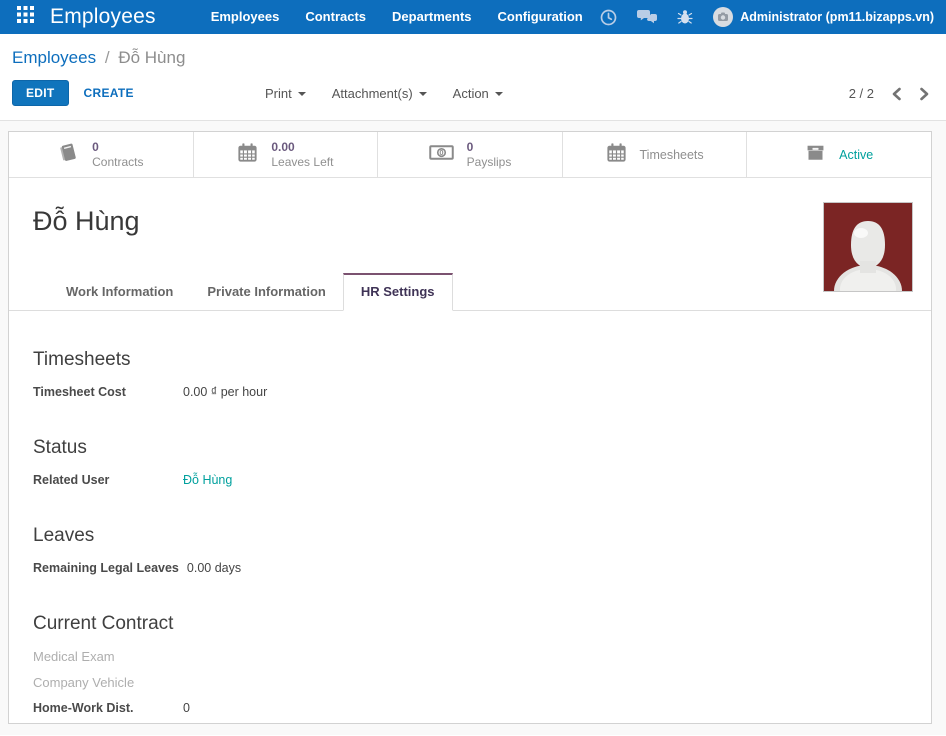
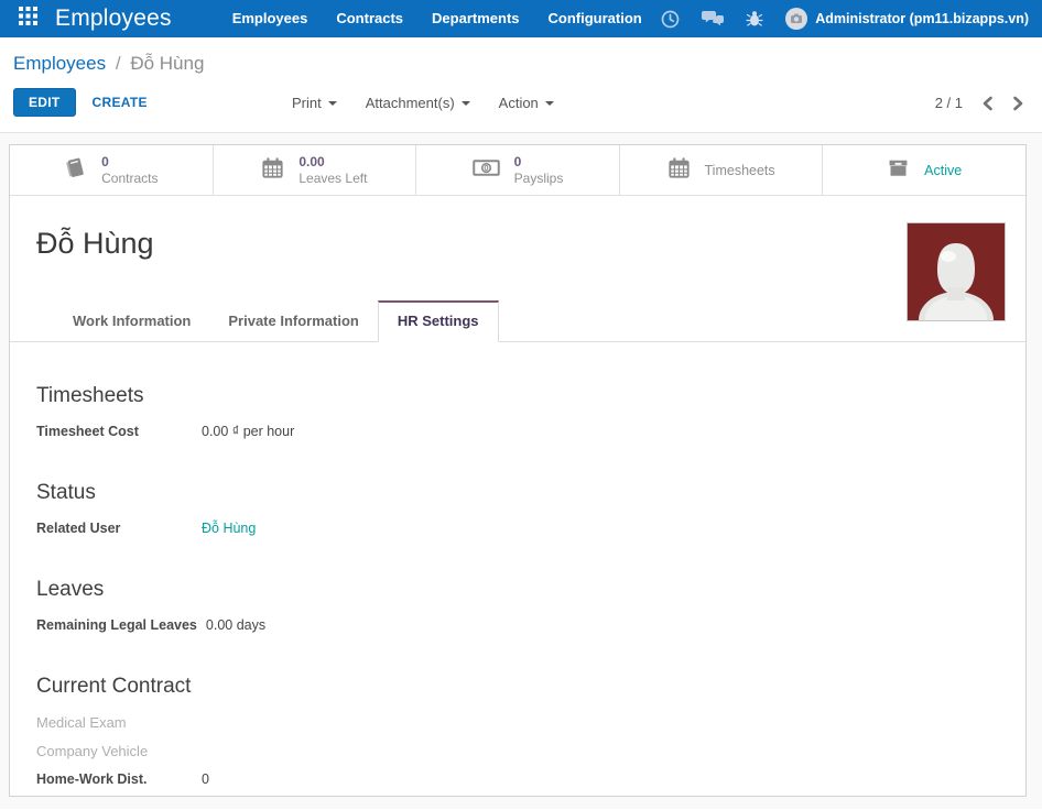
  Employees
  Employees
  Contracts
  Departments
  Configuration
  Administrator (pm11.bizapps.vn)
  Employees / Đỗ Hùng
  EDIT
  CREATE
  Print
  Attachment(s)
  Action
- 2 / 2
+ 2 / 1
  0
  Contracts
  0.00
  Leaves Left
  0
  0
  Payslips
  Timesheets
  Active
  Đỗ Hùng
  Work Information
  Private Information
  HR Settings
  Timesheets
  Timesheet Cost
  0.00 ₫ per hour
  Status
  Related User
  Đỗ Hùng
  Leaves
  Remaining Legal Leaves
  0.00 days
  Current Contract
  Medical Exam
  Company Vehicle
  Home-Work Dist.
  0
